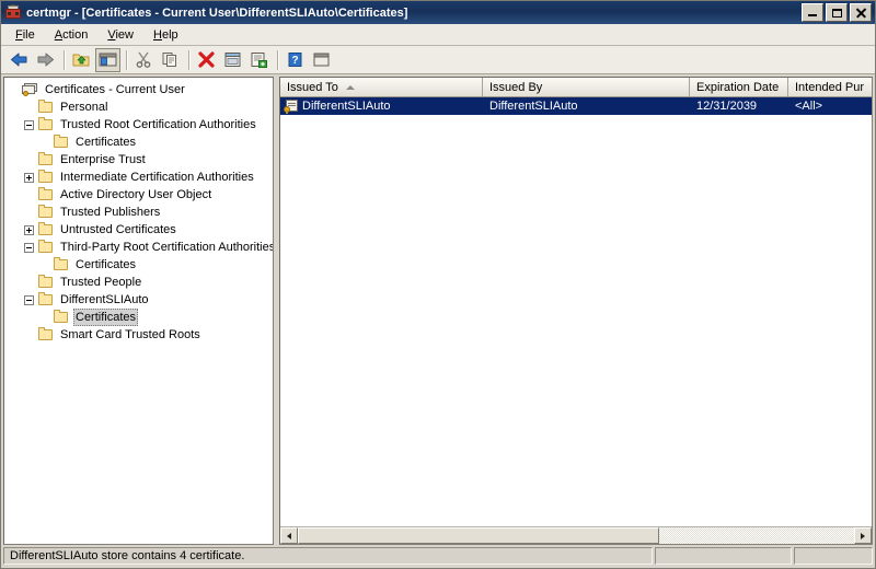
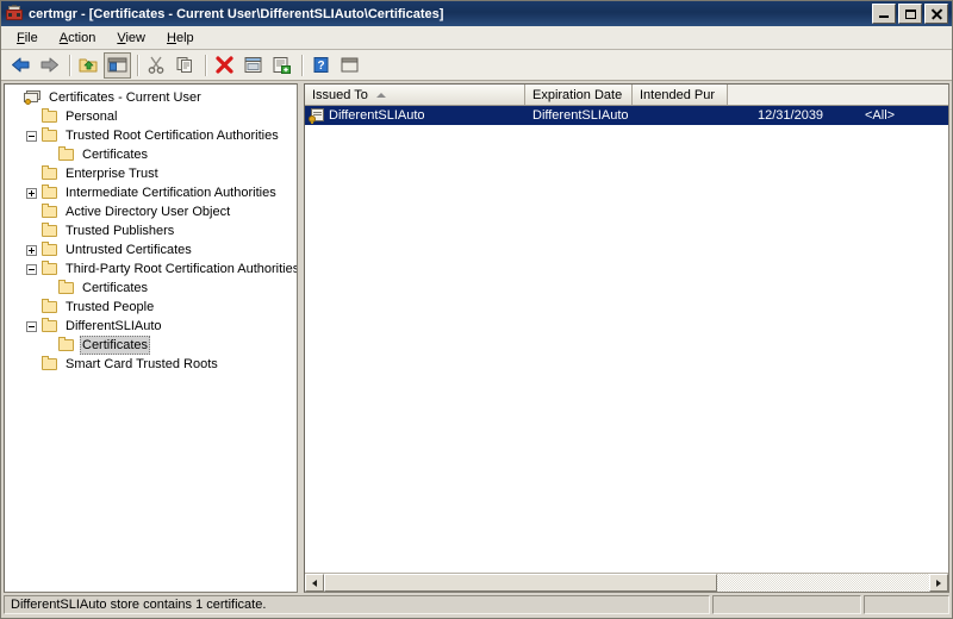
  certmgr - [Certificates - Current User\DifferentSLIAuto\Certificates]
  File
  Action
  View
  Help
  ?
  Certificates - Current User
  Personal
  Trusted Root Certification Authorities
  Certificates
  Enterprise Trust
  Intermediate Certification Authorities
  Active Directory User Object
  Trusted Publishers
  Untrusted Certificates
  Third-Party Root Certification Authorities
  Certificates
  Trusted People
  DifferentSLIAuto
  Certificates
  Smart Card Trusted Roots
  Issued To
- Issued By
  Expiration Date
  Intended Pur
  DifferentSLIAuto
  DifferentSLIAuto
  12/31/2039
  <All>
- DifferentSLIAuto store contains 4 certificate.
+ DifferentSLIAuto store contains 1 certificate.
